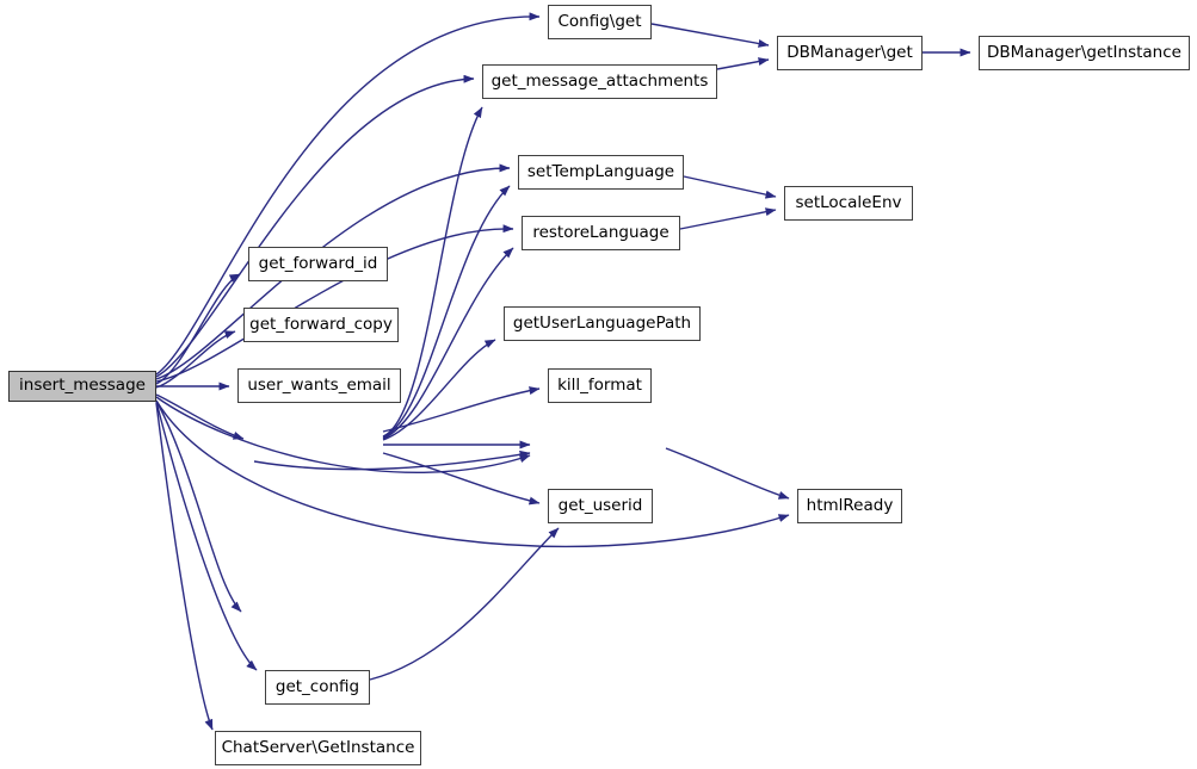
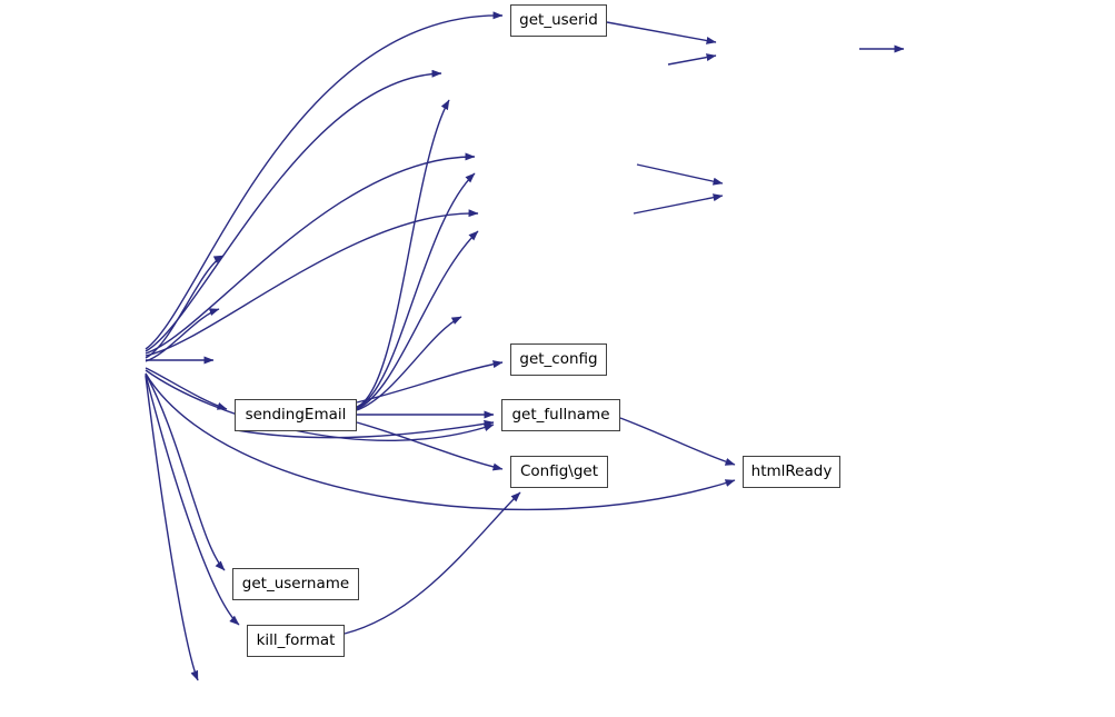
- insert_message
- Config\get
+ get_userid
- get_message_attachments
- DBManager\get
- DBManager\getInstance
- setTempLanguage
- restoreLanguage
- setLocaleEnv
- get_forward_id
- get_forward_copy
- getUserLanguagePath
- user_wants_email
- kill_format
+ get_config
+ sendingEmail
+ get_fullname
- get_userid
+ Config\get
  htmlReady
+ get_username
- get_config
+ kill_format
- ChatServer\GetInstance
